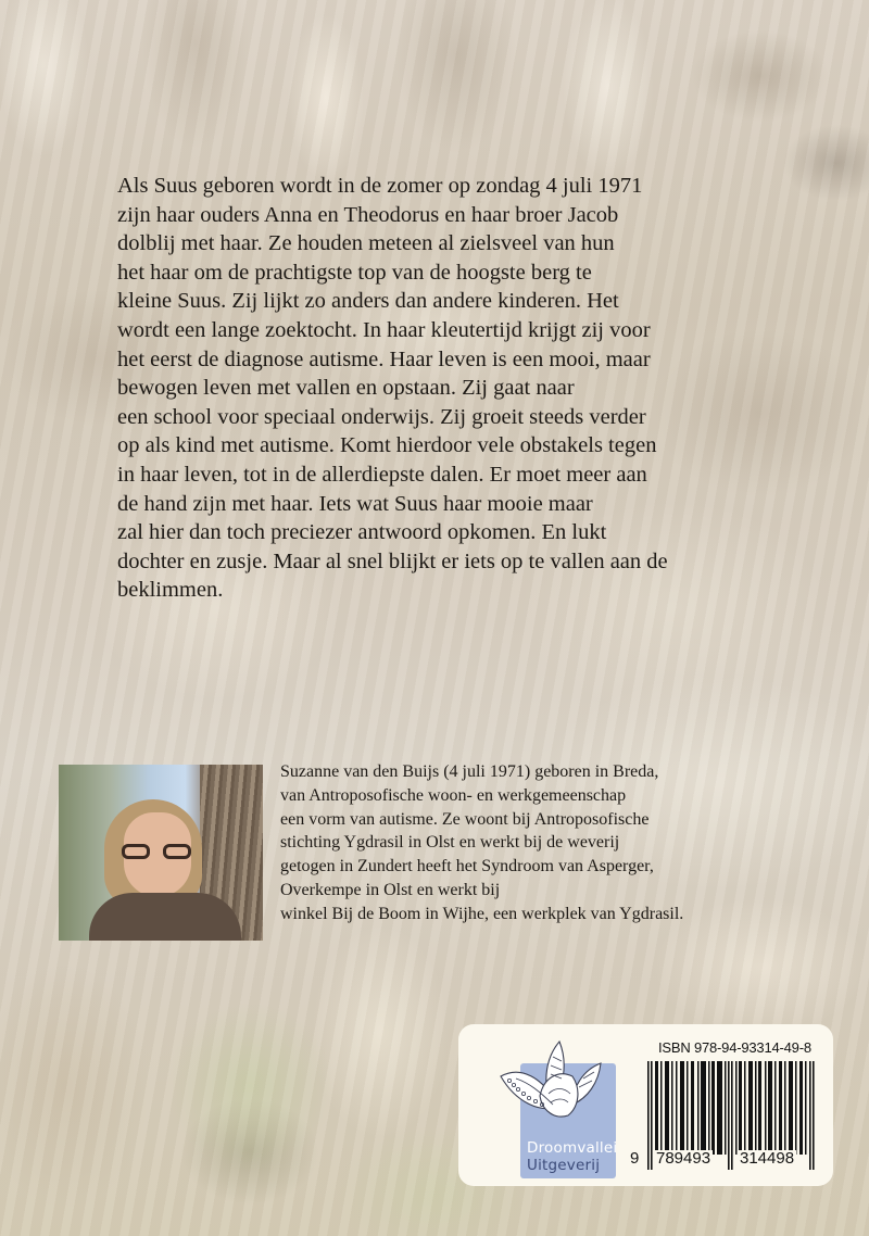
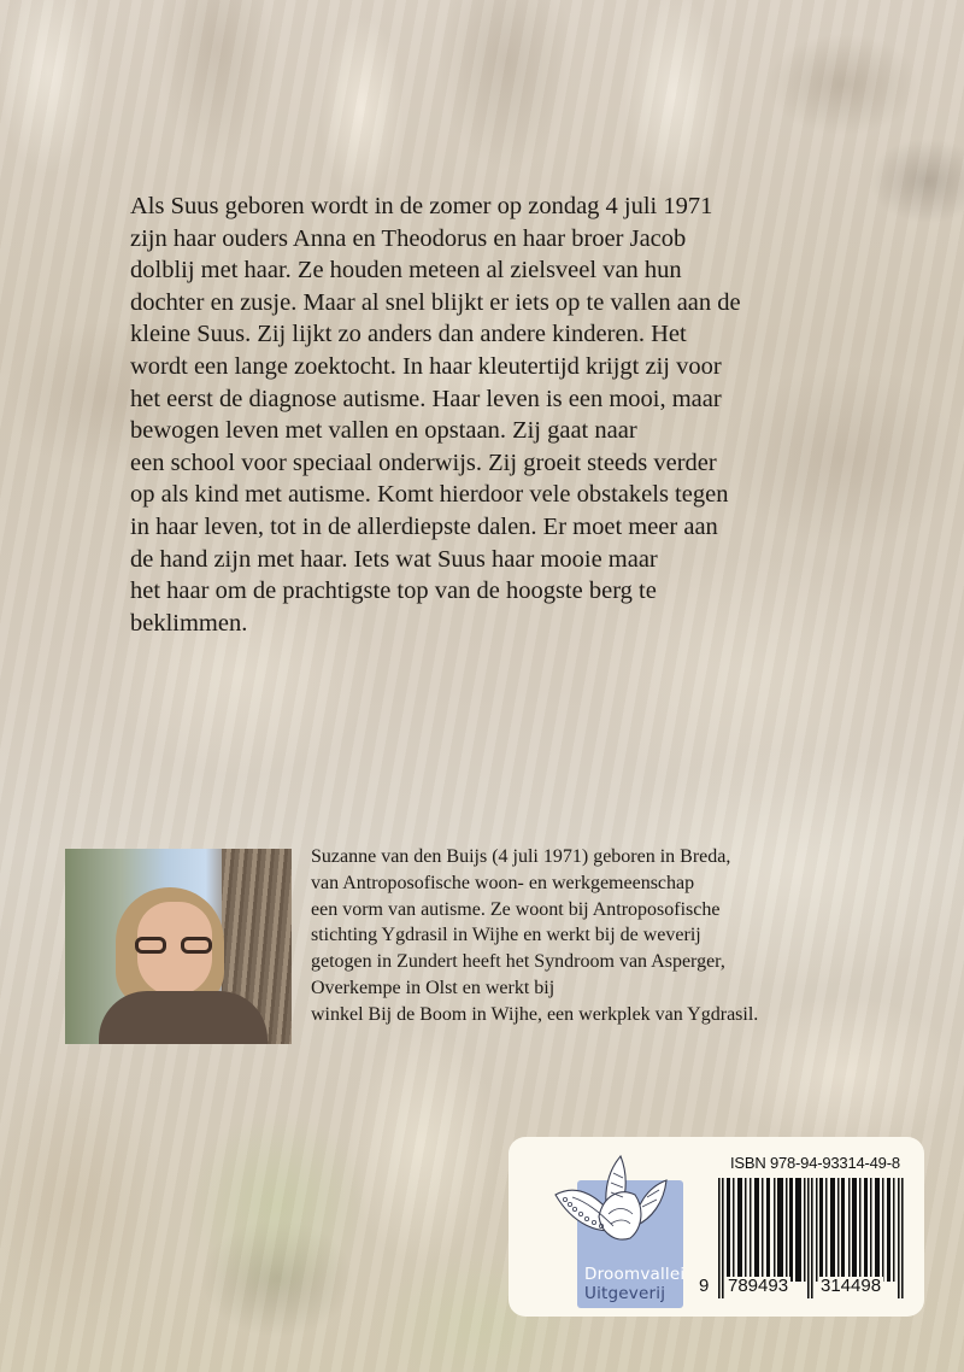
  Als Suus geboren wordt in de zomer op zondag 4 juli 1971
  zijn haar ouders Anna en Theodorus en haar broer Jacob
  dolblij met haar. Ze houden meteen al zielsveel van hun
- het haar om de prachtigste top van de hoogste berg te
+ dochter en zusje. Maar al snel blijkt er iets op te vallen aan de
  kleine Suus. Zij lijkt zo anders dan andere kinderen. Het
  wordt een lange zoektocht. In haar kleutertijd krijgt zij voor
  het eerst de diagnose autisme. Haar leven is een mooi, maar
  bewogen leven met vallen en opstaan. Zij gaat naar
  een school voor speciaal onderwijs. Zij groeit steeds verder
  op als kind met autisme. Komt hierdoor vele obstakels tegen
  in haar leven, tot in de allerdiepste dalen. Er moet meer aan
  de hand zijn met haar. Iets wat Suus haar mooie maar
- zal hier dan toch preciezer antwoord opkomen. En lukt
- dochter en zusje. Maar al snel blijkt er iets op te vallen aan de
+ het haar om de prachtigste top van de hoogste berg te
  beklimmen.
  Suzanne van den Buijs (4 juli 1971) geboren in Breda,
  van Antroposofische woon- en werkgemeenschap
  een vorm van autisme. Ze woont bij Antroposofische
- stichting Ygdrasil in Olst en werkt bij de weverij
+ stichting Ygdrasil in Wijhe en werkt bij de weverij
  getogen in Zundert heeft het Syndroom van Asperger,
  Overkempe in Olst en werkt bij
  winkel Bij de Boom in Wijhe, een werkplek van Ygdrasil.
  Droomvallei
  Uitgeverij
  ISBN 978-94-93314-49-8
  9
  789493
  314498
